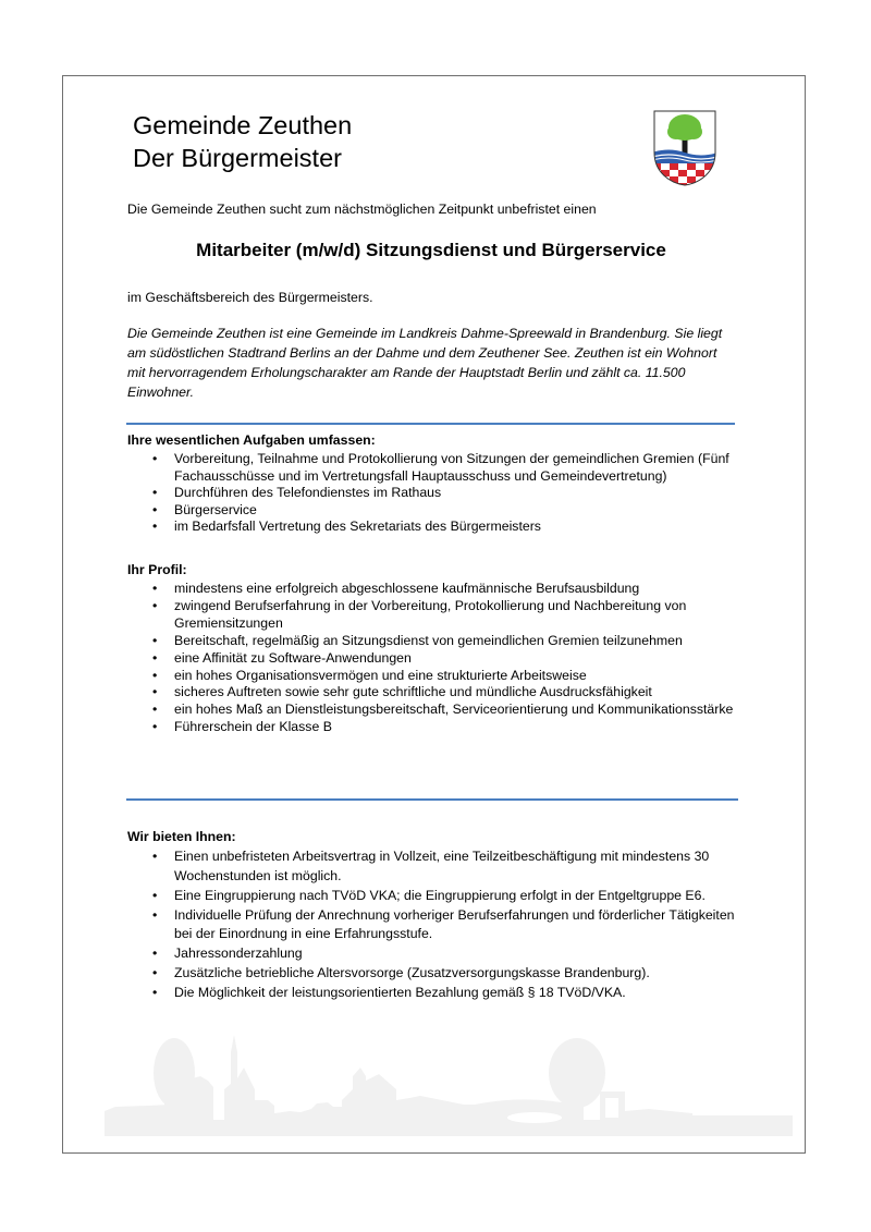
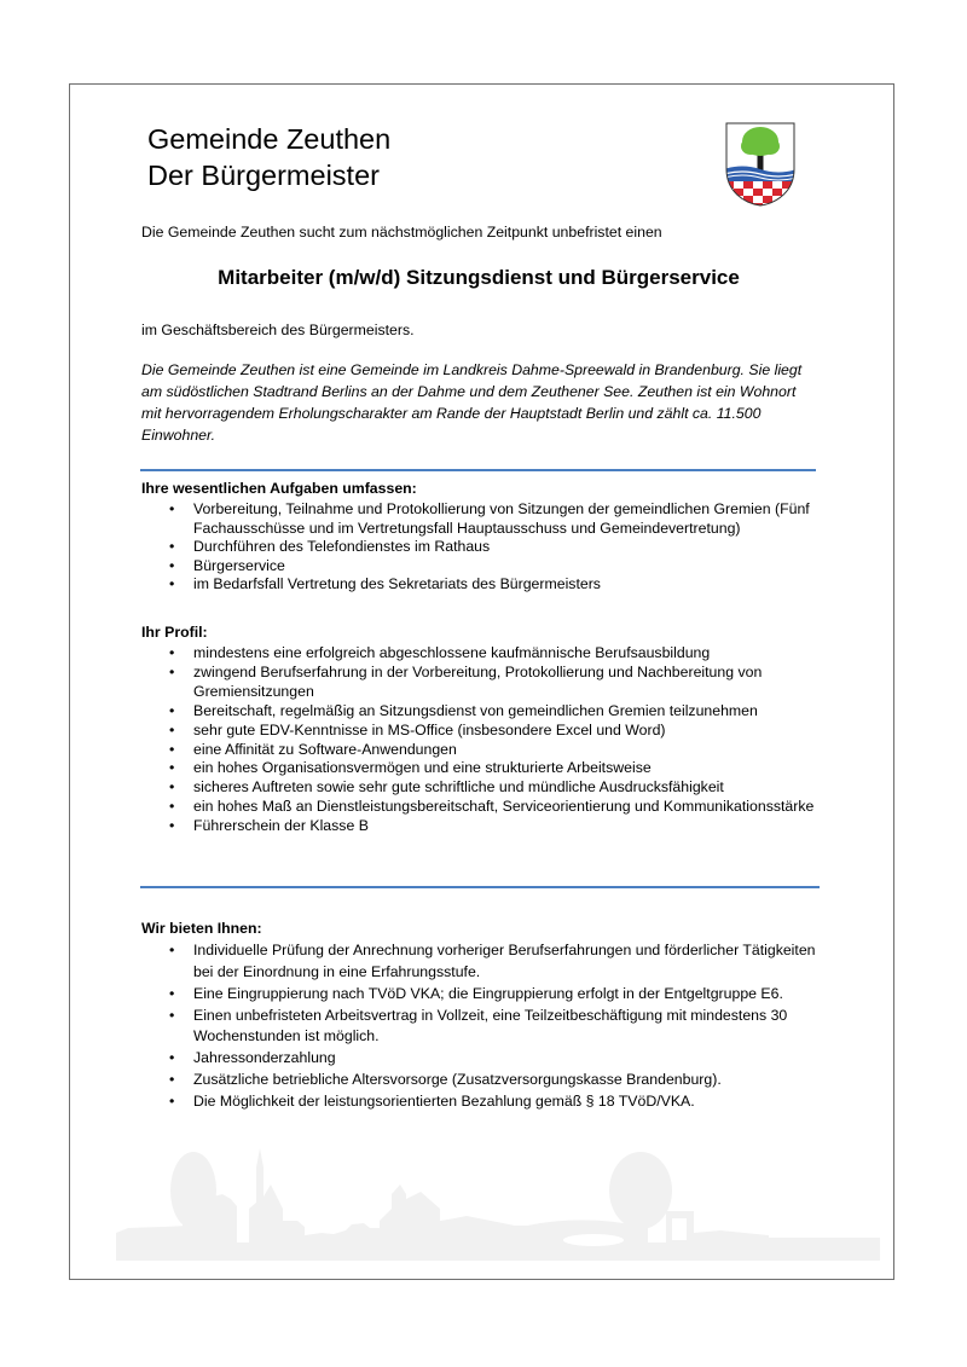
  Gemeinde Zeuthen
  Der Bürgermeister
  Die Gemeinde Zeuthen sucht zum nächstmöglichen Zeitpunkt unbefristet einen
  Mitarbeiter (m/w/d) Sitzungsdienst und Bürgerservice
  im Geschäftsbereich des Bürgermeisters.
  Die Gemeinde Zeuthen ist eine Gemeinde im Landkreis Dahme-Spreewald in Brandenburg. Sie liegt am südöstlichen Stadtrand Berlins an der Dahme und dem Zeuthener See. Zeuthen ist ein Wohnort mit hervorragendem Erholungscharakter am Rande der Hauptstadt Berlin und zählt ca. 11.500 Einwohner.
  Ihre wesentlichen Aufgaben umfassen:
  Vorbereitung, Teilnahme und Protokollierung von Sitzungen der gemeindlichen Gremien (Fünf Fachausschüsse und im Vertretungsfall Hauptausschuss und Gemeindevertretung)
  Durchführen des Telefondienstes im Rathaus
  Bürgerservice
  im Bedarfsfall Vertretung des Sekretariats des Bürgermeisters
  Ihr Profil:
  mindestens eine erfolgreich abgeschlossene kaufmännische Berufsausbildung
  zwingend Berufserfahrung in der Vorbereitung, Protokollierung und Nachbereitung von Gremiensitzungen
  Bereitschaft, regelmäßig an Sitzungsdienst von gemeindlichen Gremien teilzunehmen
+ sehr gute EDV-Kenntnisse in MS-Office (insbesondere Excel und Word)
  eine Affinität zu Software-Anwendungen
  ein hohes Organisationsvermögen und eine strukturierte Arbeitsweise
  sicheres Auftreten sowie sehr gute schriftliche und mündliche Ausdrucksfähigkeit
  ein hohes Maß an Dienstleistungsbereitschaft, Serviceorientierung und Kommunikationsstärke
  Führerschein der Klasse B
  Wir bieten Ihnen:
- Einen unbefristeten Arbeitsvertrag in Vollzeit, eine Teilzeitbeschäftigung mit mindestens 30 Wochenstunden ist möglich.
+ Individuelle Prüfung der Anrechnung vorheriger Berufserfahrungen und förderlicher Tätigkeiten bei der Einordnung in eine Erfahrungsstufe.
  Eine Eingruppierung nach TVöD VKA; die Eingruppierung erfolgt in der Entgeltgruppe E6.
- Individuelle Prüfung der Anrechnung vorheriger Berufserfahrungen und förderlicher Tätigkeiten bei der Einordnung in eine Erfahrungsstufe.
+ Einen unbefristeten Arbeitsvertrag in Vollzeit, eine Teilzeitbeschäftigung mit mindestens 30 Wochenstunden ist möglich.
  Jahressonderzahlung
  Zusätzliche betriebliche Altersvorsorge (Zusatzversorgungskasse Brandenburg).
  Die Möglichkeit der leistungsorientierten Bezahlung gemäß § 18 TVöD/VKA.
